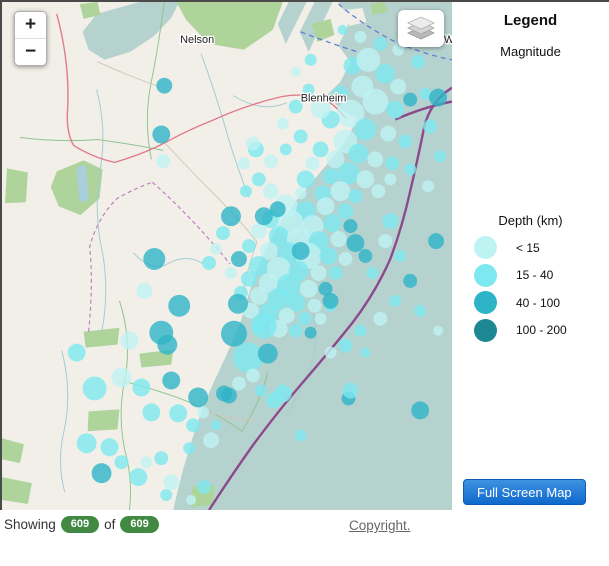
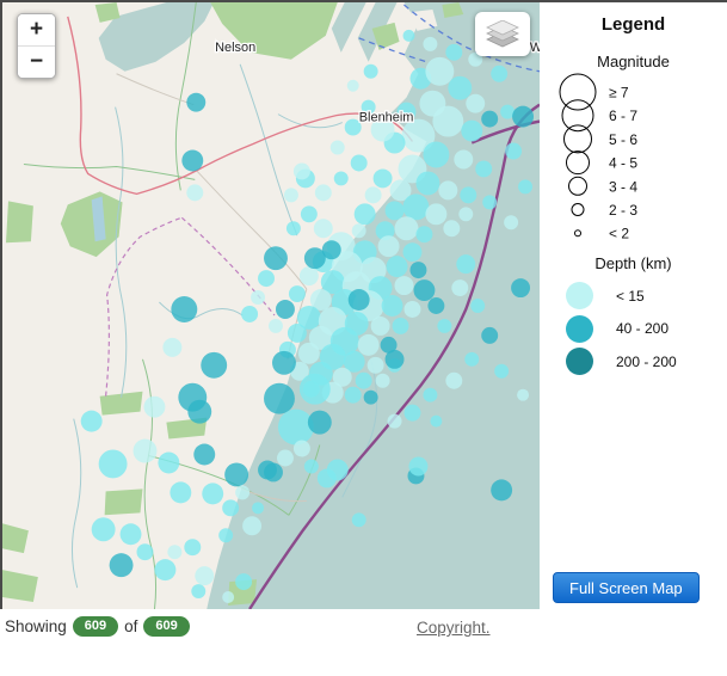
  Nelson
  Blenheim
  W
  +
  −
  Legend
  Magnitude
+ ≥ 7
+ 6 - 7
+ 5 - 6
+ 4 - 5
+ 3 - 4
+ 2 - 3
+ < 2
  Depth (km)
  < 15
- 15 - 40
- 40 - 100
+ 40 - 200
- 100 - 200
+ 200 - 200
  Full Screen Map
  Showing
  609
  of
  609
  Copyright.
